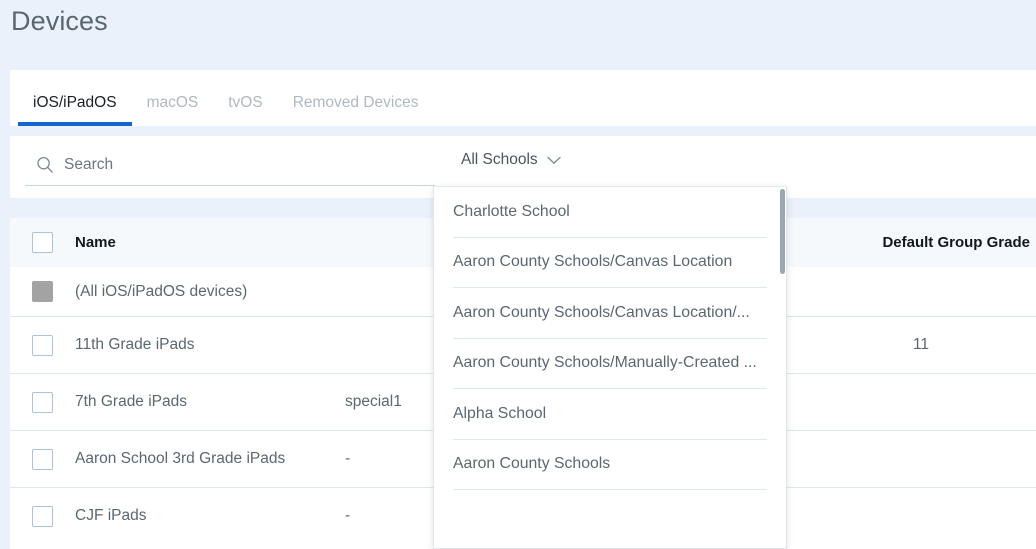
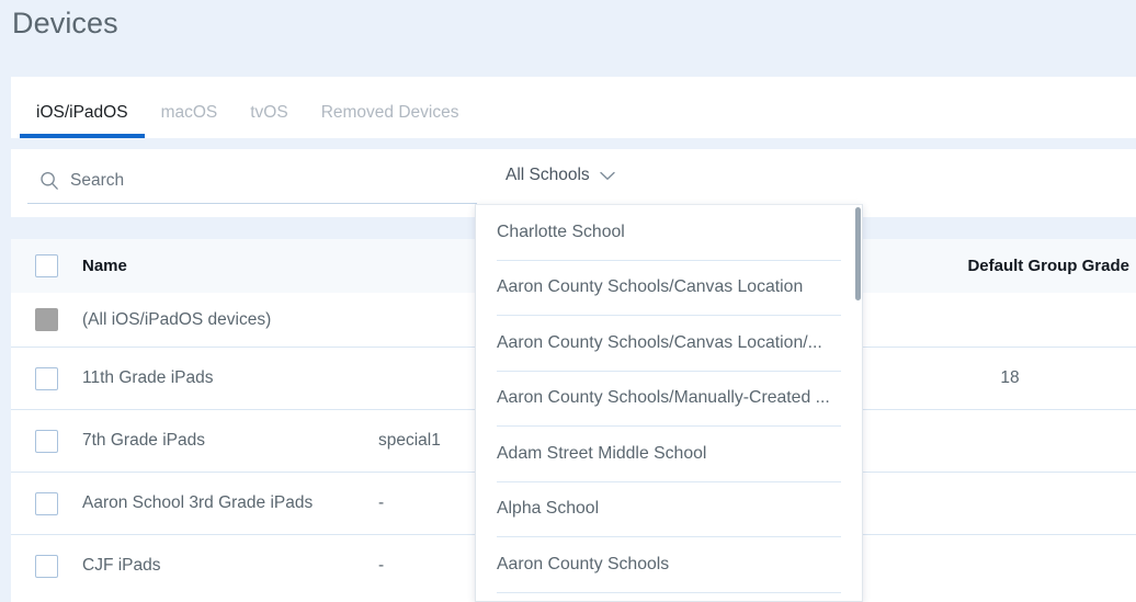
  Devices
  iOS/iPadOS
  macOS
  tvOS
  Removed Devices
  Search
  All Schools
  Name
  Default Group Grade
  (All iOS/iPadOS devices)
  11th Grade iPads
- 11
+ 18
  7th Grade iPads
  special1
  Aaron School 3rd Grade iPads
  -
  CJF iPads
  -
  Charlotte School
  Aaron County Schools/Canvas Location
  Aaron County Schools/Canvas Location/...
  Aaron County Schools/Manually-Created ...
+ Adam Street Middle School
  Alpha School
  Aaron County Schools
